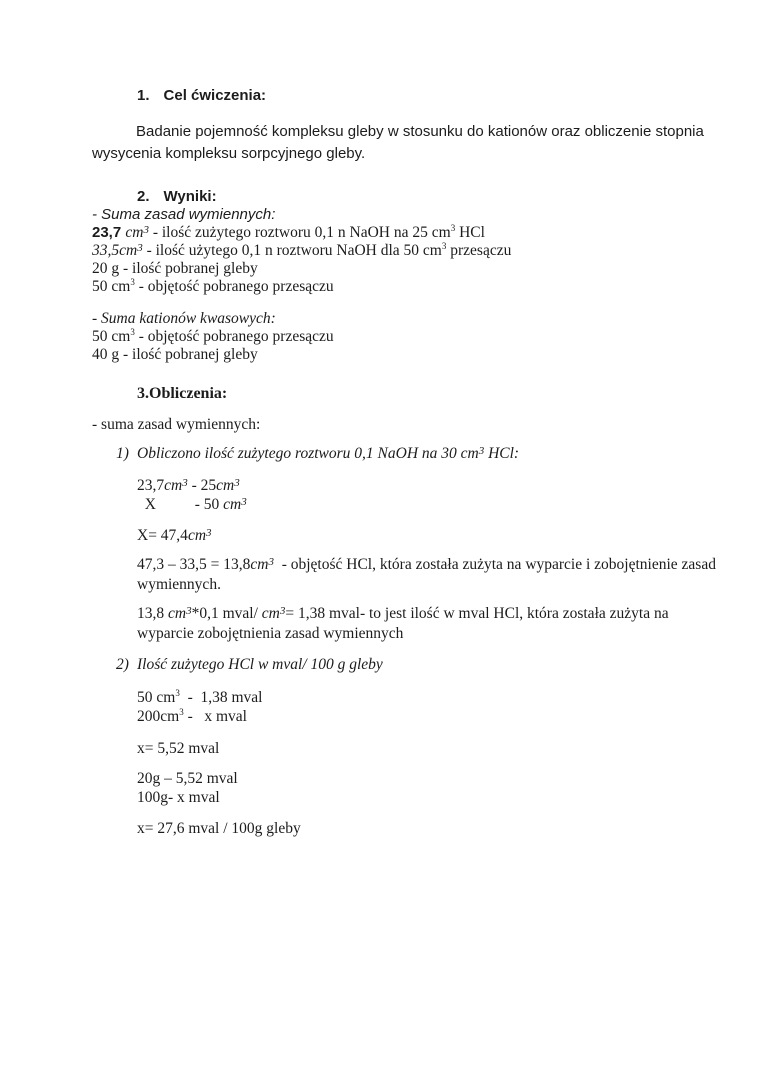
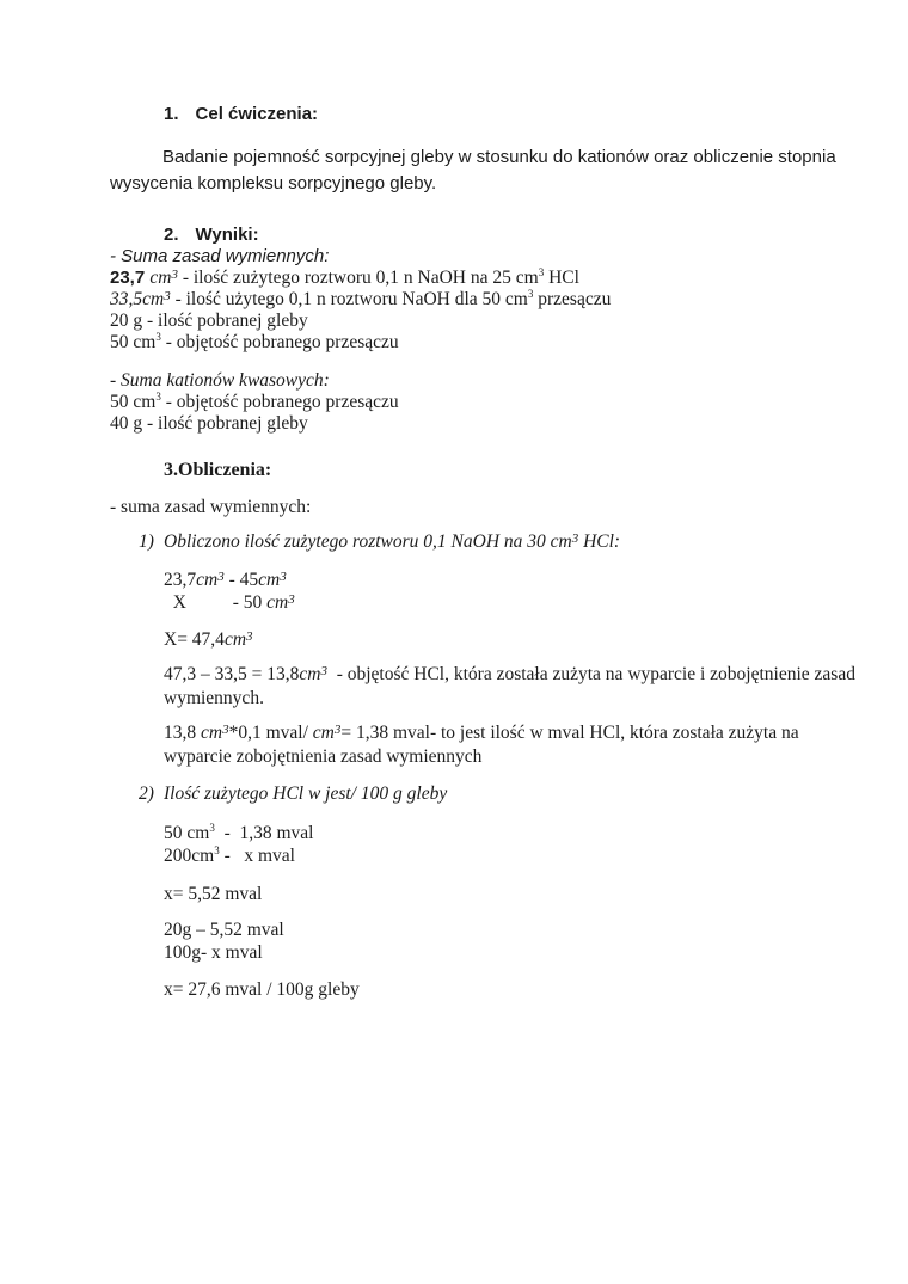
  1. Cel ćwiczenia:
- Badanie pojemność kompleksu gleby w stosunku do kationów oraz obliczenie stopnia
+ Badanie pojemność sorpcyjnej gleby w stosunku do kationów oraz obliczenie stopnia
  wysycenia kompleksu sorpcyjnego gleby.
  2. Wyniki:
  - Suma zasad wymiennych:
  23,7 cm3 - ilość zużytego roztworu 0,1 n NaOH na 25 cm3 HCl
  33,5cm3 - ilość użytego 0,1 n roztworu NaOH dla 50 cm3 przesączu
  20 g - ilość pobranej gleby
  50 cm3 - objętość pobranego przesączu
  - Suma kationów kwasowych:
  50 cm3 - objętość pobranego przesączu
  40 g - ilość pobranej gleby
  3.Obliczenia:
  - suma zasad wymiennych:
  1) Obliczono ilość zużytego roztworu 0,1 NaOH na 30 cm3 HCl:
- 23,7cm3 - 25cm3
+ 23,7cm3 - 45cm3
  X - 50 cm3
  X= 47,4cm3
  47,3 – 33,5 = 13,8cm3 - objętość HCl, która została zużyta na wyparcie i zobojętnienie zasad
  wymiennych.
  13,8 cm3*0,1 mval/ cm3= 1,38 mval- to jest ilość w mval HCl, która została zużyta na
  wyparcie zobojętnienia zasad wymiennych
- 2) Ilość zużytego HCl w mval/ 100 g gleby
+ 2) Ilość zużytego HCl w jest/ 100 g gleby
  50 cm3 - 1,38 mval
  200cm3 - x mval
  x= 5,52 mval
  20g – 5,52 mval
  100g- x mval
  x= 27,6 mval / 100g gleby
